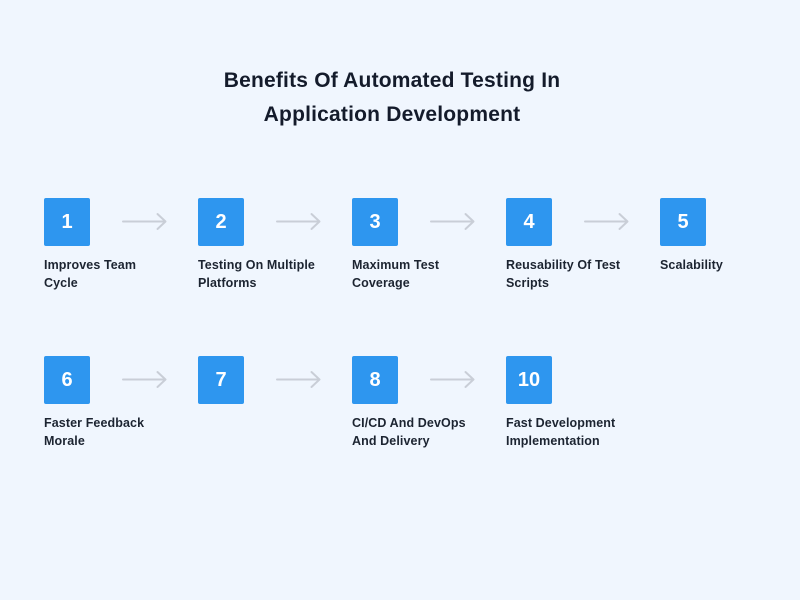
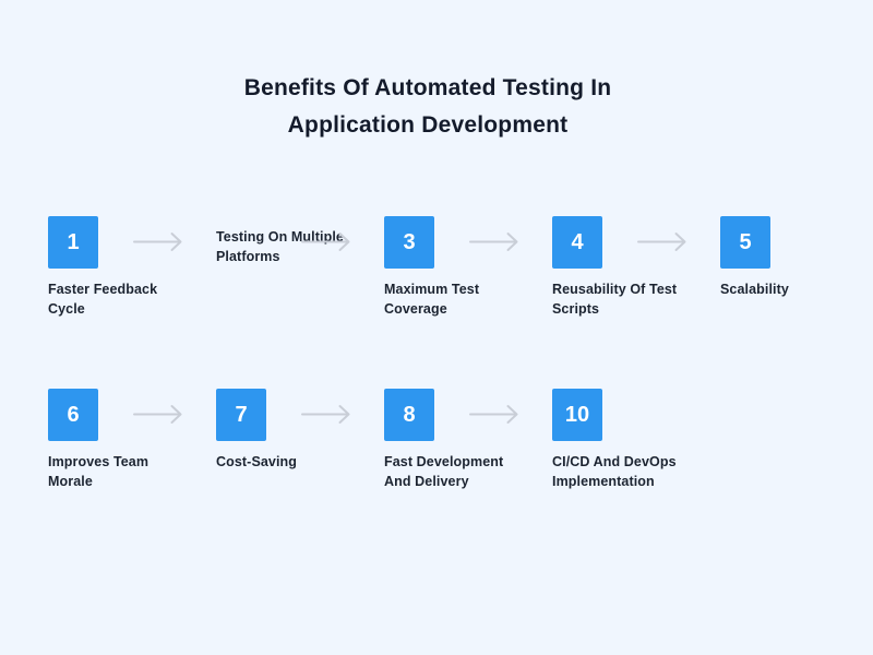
  Benefits Of Automated Testing In
  Application Development
  1
- Improves Team
+ Faster Feedback
  Cycle
- 2
  Testing On Multiple
  Platforms
  3
  Maximum Test
  Coverage
  4
  Reusability Of Test
  Scripts
  5
  Scalability
  6
- Faster Feedback
+ Improves Team
  Morale
  7
+ Cost-Saving
  8
- CI/CD And DevOps
+ Fast Development
  And Delivery
  10
- Fast Development
+ CI/CD And DevOps
  Implementation
